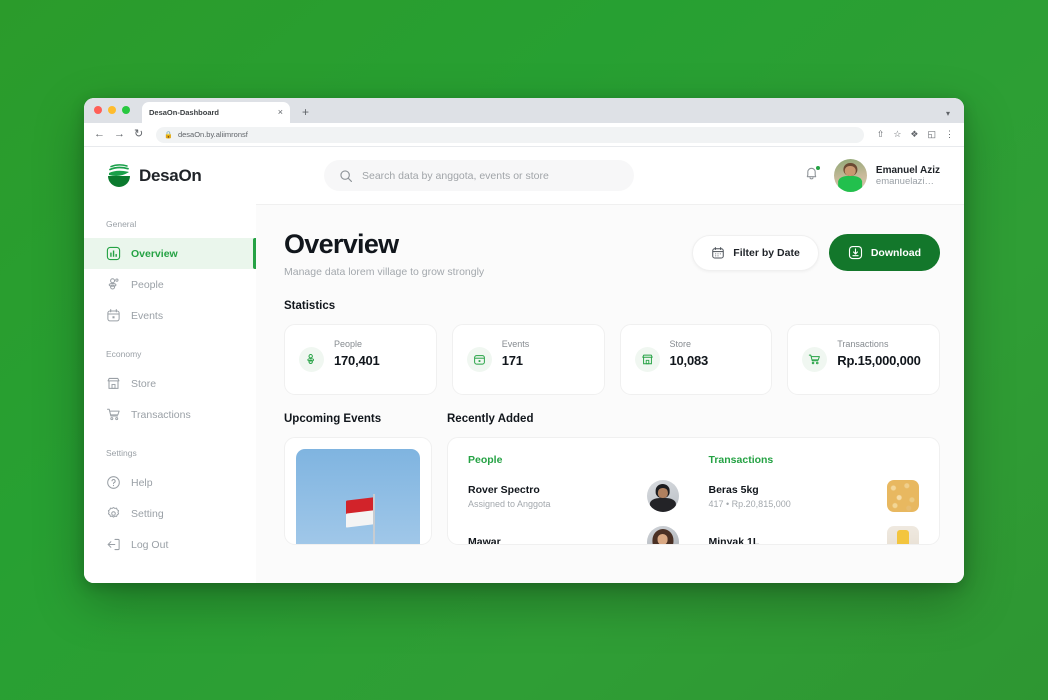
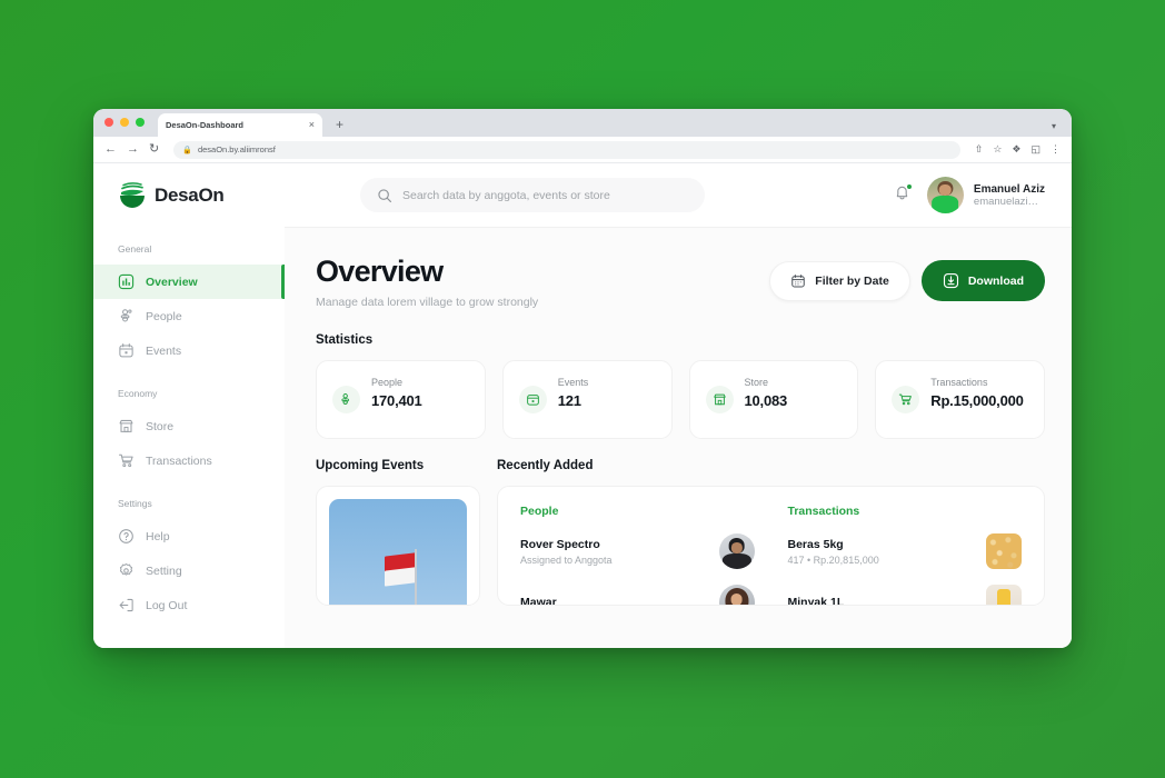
  DesaOn-Dashboard
  ×
  +
  ▾
  ←
  →
  ↻
  desaOn.by.aliimronsf
  ⇧
  ☆
  ❖
  ◱
  ⋮
  DesaOn
  General
  Overview
  People
  Events
  Economy
  Store
  Transactions
  Settings
  Help
  Setting
  Log Out
  Search data by anggota, events or store
  Emanuel Aziz
  emanuelazi…
  Overview
  Manage data lorem village to grow strongly
  Filter by Date
  Download
  Statistics
  People
  170,401
  Events
- 171
+ 121
  Store
  10,083
  Transactions
  Rp.15,000,000
  Upcoming Events
  Recently Added
  People
  Rover Spectro
  Assigned to Anggota
  Mawar
  Transactions
  Beras 5kg
  417 • Rp.20,815,000
  Minyak 1L
